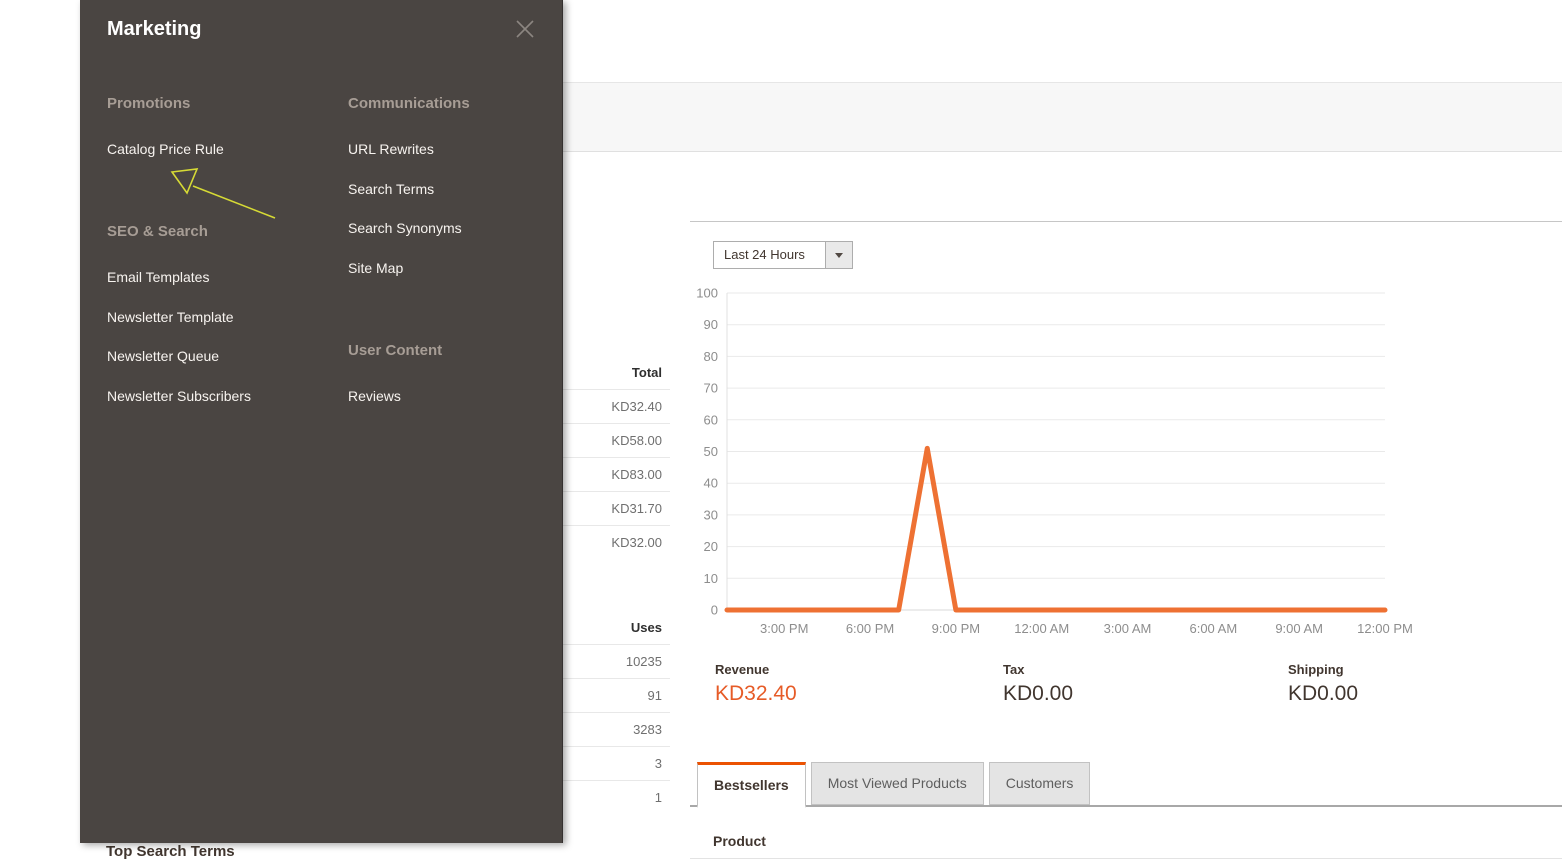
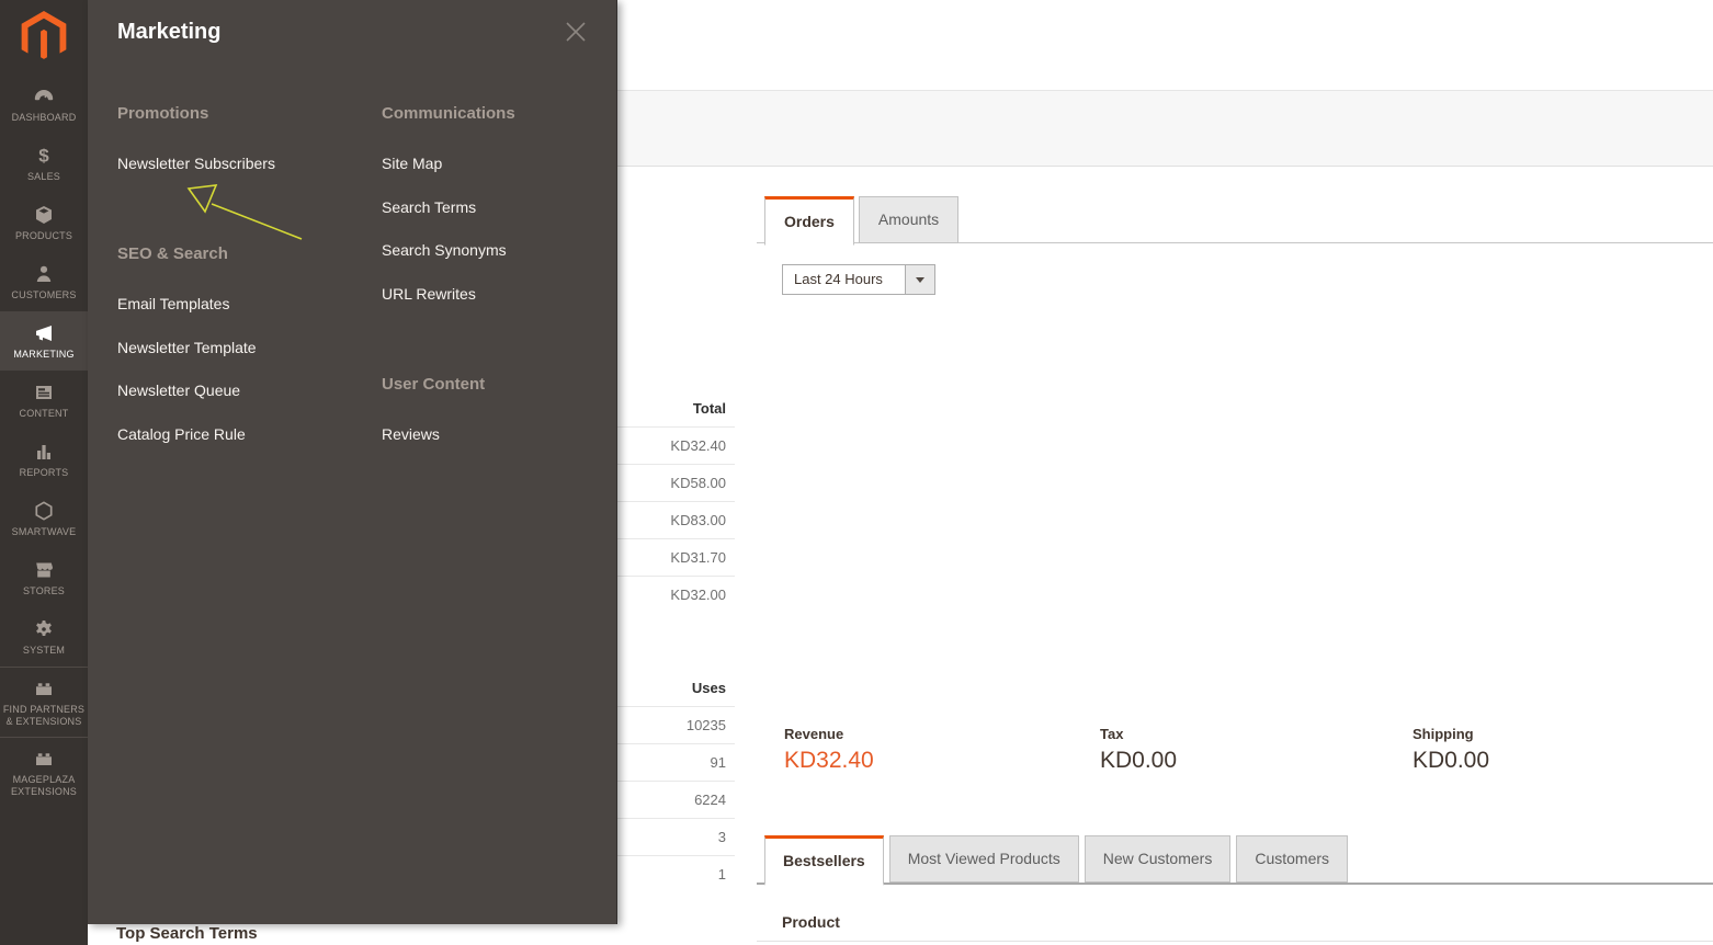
+ Orders
+ Amounts
  Last 24 Hours
- 0
- 10
- 20
- 30
- 40
- 50
- 60
- 70
- 80
- 90
- 100
- 3:00 PM
- 6:00 PM
- 9:00 PM
- 12:00 AM
- 3:00 AM
- 6:00 AM
- 9:00 AM
- 12:00 PM
  Revenue
  KD32.40
  Tax
  KD0.00
  Shipping
  KD0.00
  Bestsellers
  Most Viewed Products
+ New Customers
  Customers
  Product
  Total
  KD32.40
  KD58.00
  KD83.00
  KD31.70
  KD32.00
  Uses
  10235
  91
- 3283
+ 6224
  3
  1
  Top Search Terms
+ DASHBOARD
+ $
+ SALES
+ PRODUCTS
+ CUSTOMERS
+ MARKETING
+ CONTENT
+ REPORTS
+ SMARTWAVE
+ STORES
+ SYSTEM
+ FIND PARTNERS & EXTENSIONS
+ MAGEPLAZA EXTENSIONS
  Marketing
  Promotions
- Catalog Price Rule
+ Newsletter Subscribers
  SEO & Search
  Email Templates
  Newsletter Template
  Newsletter Queue
- Newsletter Subscribers
+ Catalog Price Rule
  Communications
- URL Rewrites
+ Site Map
  Search Terms
  Search Synonyms
- Site Map
+ URL Rewrites
  User Content
  Reviews
